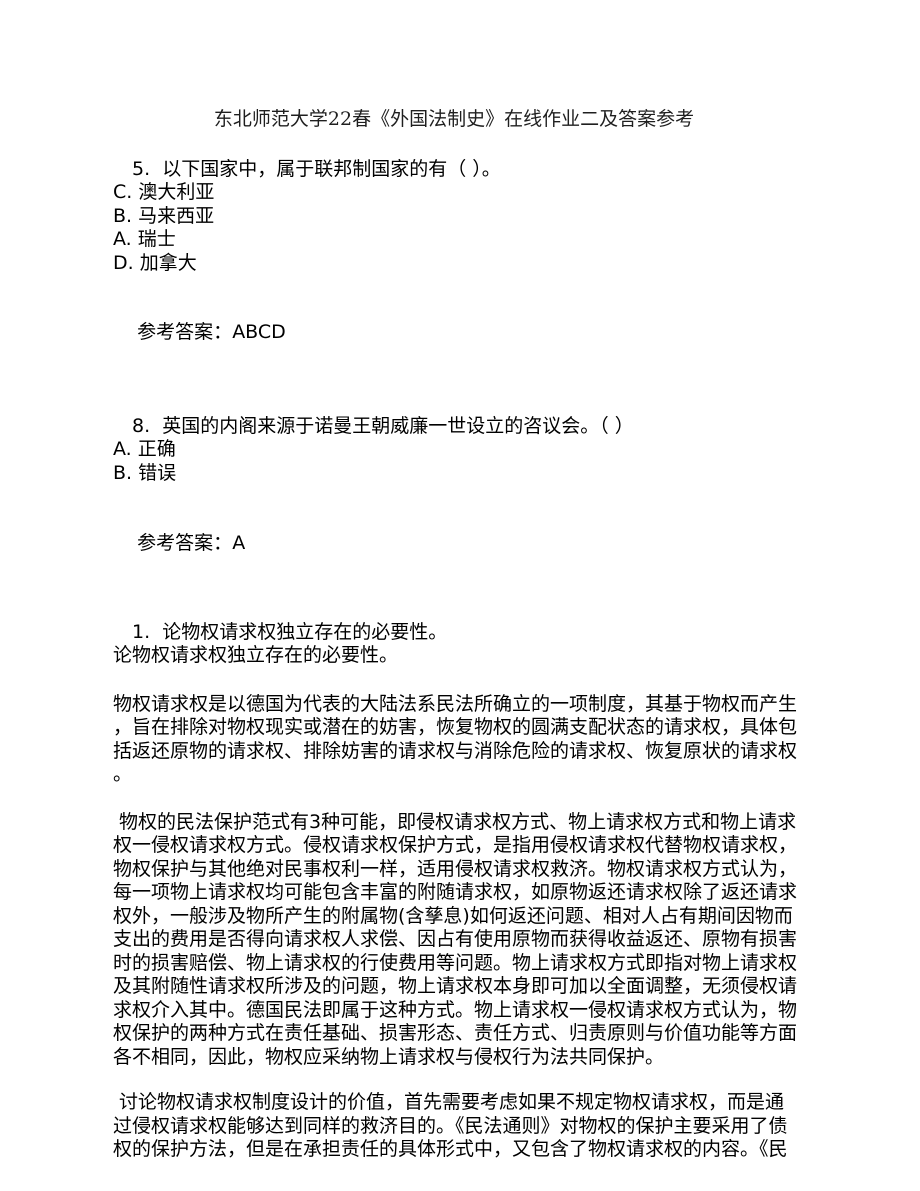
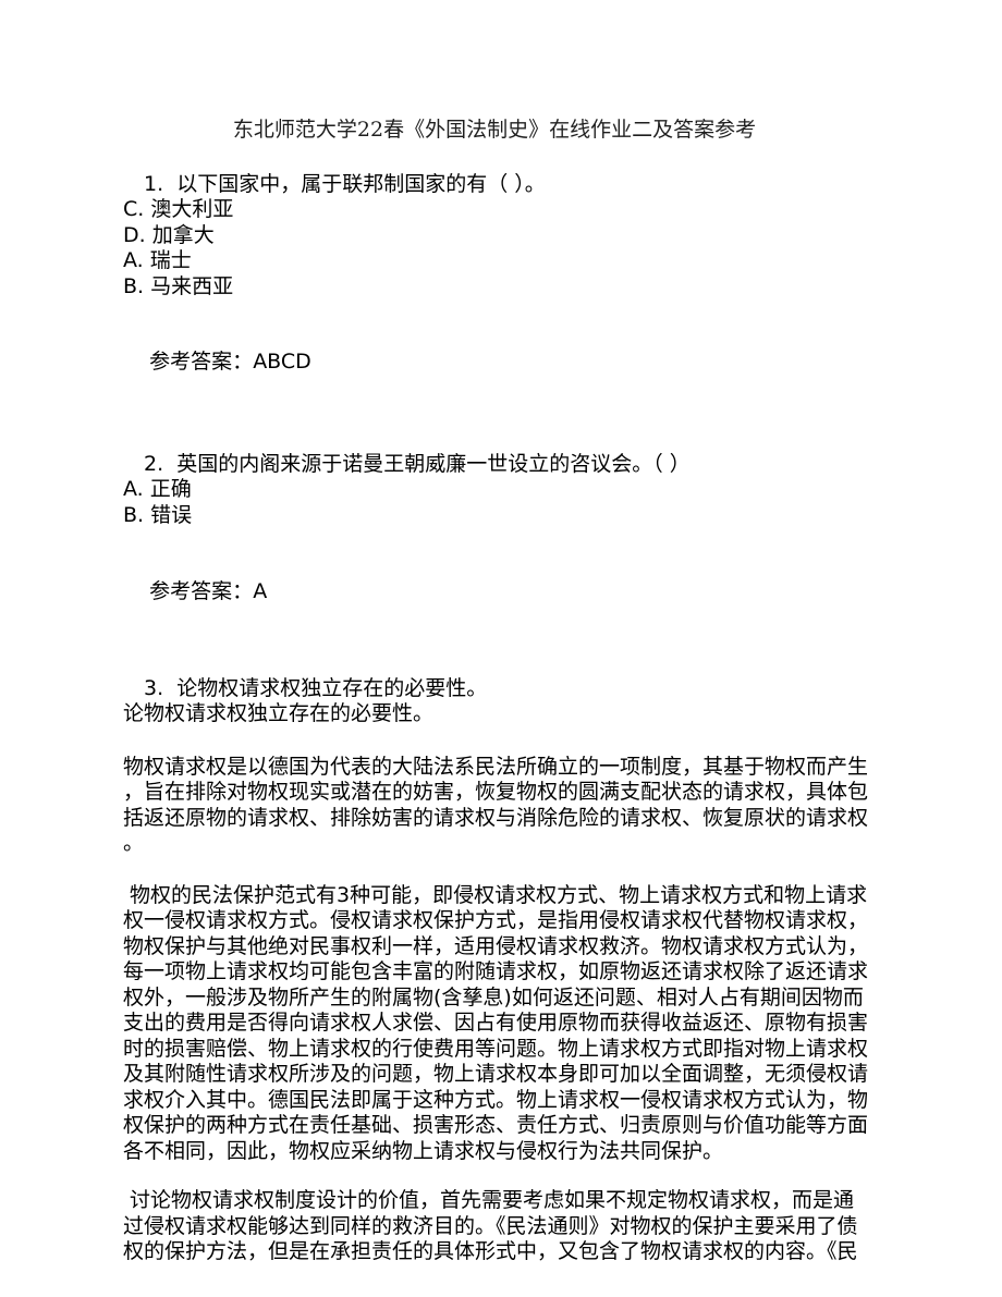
  东北师范大学22春《外国法制史》在线作业二及答案参考
- 5. 以下国家中，属于联邦制国家的有（ ）。
+ 1. 以下国家中，属于联邦制国家的有（ ）。
  C. 澳大利亚
- B. 马来西亚
+ D. 加拿大
  A. 瑞士
- D. 加拿大
+ B. 马来西亚
  参考答案：ABCD
- 8. 英国的内阁来源于诺曼王朝威廉一世设立的咨议会。（ ）
+ 2. 英国的内阁来源于诺曼王朝威廉一世设立的咨议会。（ ）
  A. 正确
  B. 错误
  参考答案：A
- 1. 论物权请求权独立存在的必要性。
+ 3. 论物权请求权独立存在的必要性。
  论物权请求权独立存在的必要性。
  物权请求权是以德国为代表的大陆法系民法所确立的一项制度，其基于物权而产生
  ，旨在排除对物权现实或潜在的妨害，恢复物权的圆满支配状态的请求权，具体包
  括返还原物的请求权、排除妨害的请求权与消除危险的请求权、恢复原状的请求权
  。
  物权的民法保护范式有3种可能，即侵权请求权方式、物上请求权方式和物上请求
  权一侵权请求权方式。侵权请求权保护方式，是指用侵权请求权代替物权请求权，
  物权保护与其他绝对民事权利一样，适用侵权请求权救济。物权请求权方式认为，
  每一项物上请求权均可能包含丰富的附随请求权，如原物返还请求权除了返还请求
  权外，一般涉及物所产生的附属物(含孳息)如何返还问题、相对人占有期间因物而
  支出的费用是否得向请求权人求偿、因占有使用原物而获得收益返还、原物有损害
  时的损害赔偿、物上请求权的行使费用等问题。物上请求权方式即指对物上请求权
  及其附随性请求权所涉及的问题，物上请求权本身即可加以全面调整，无须侵权请
  求权介入其中。德国民法即属于这种方式。物上请求权一侵权请求权方式认为，物
  权保护的两种方式在责任基础、损害形态、责任方式、归责原则与价值功能等方面
  各不相同，因此，物权应采纳物上请求权与侵权行为法共同保护。
  讨论物权请求权制度设计的价值，首先需要考虑如果不规定物权请求权，而是通
  过侵权请求权能够达到同样的救济目的。《民法通则》对物权的保护主要采用了债
  权的保护方法，但是在承担责任的具体形式中，又包含了物权请求权的内容。《民
